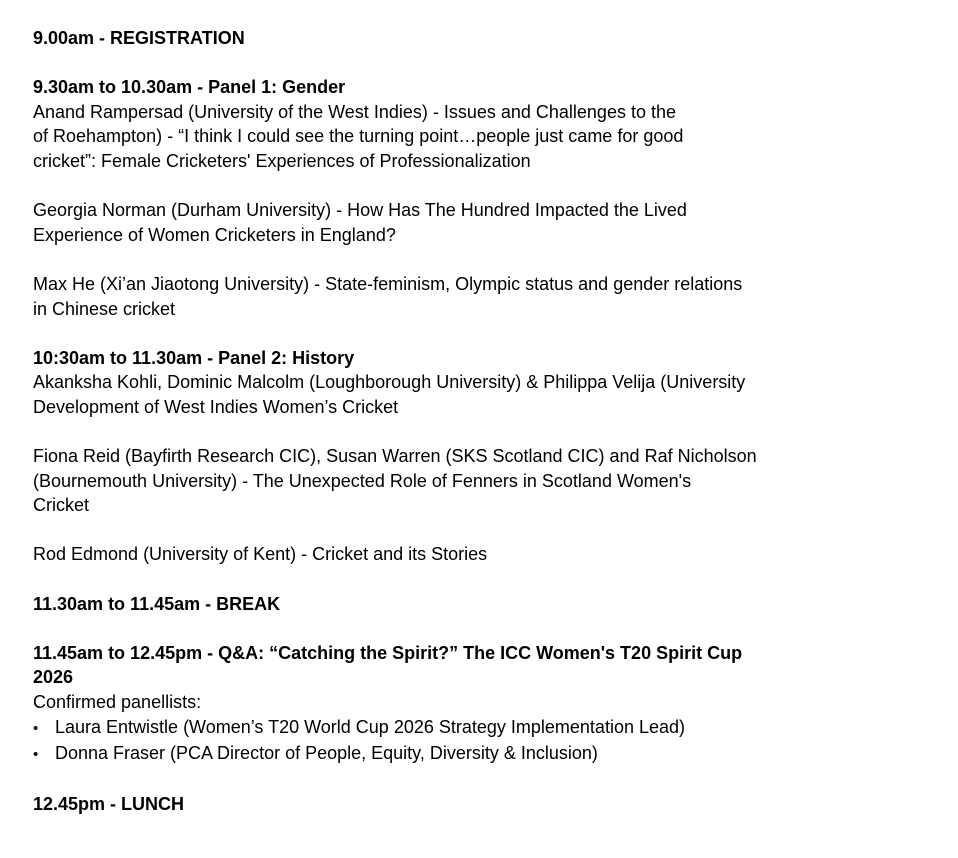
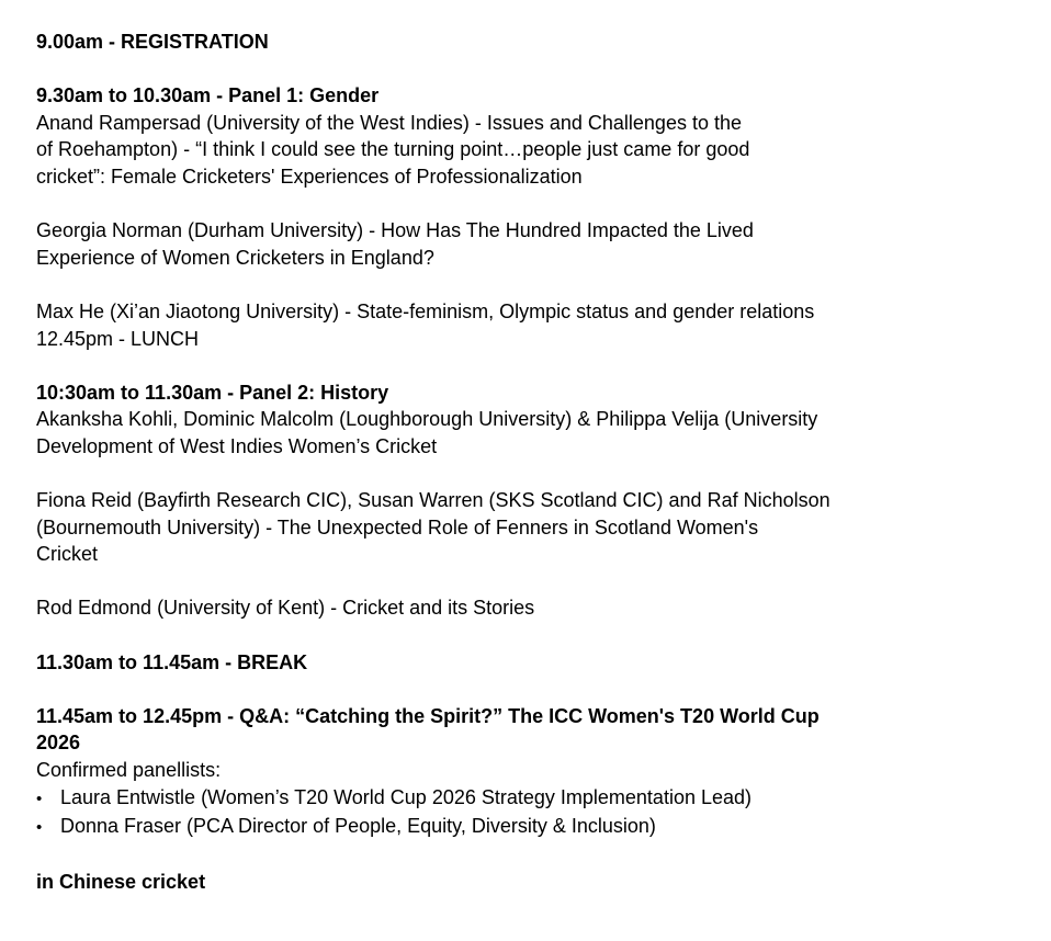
  9.00am - REGISTRATION
  9.30am to 10.30am - Panel 1: Gender
  Anand Rampersad (University of the West Indies) - Issues and Challenges to the
  of Roehampton) - “I think I could see the turning point…people just came for good
  cricket”: Female Cricketers' Experiences of Professionalization
  Georgia Norman (Durham University) - How Has The Hundred Impacted the Lived
  Experience of Women Cricketers in England?
  Max He (Xi’an Jiaotong University) - State-feminism, Olympic status and gender relations
- in Chinese cricket
+ 12.45pm - LUNCH
  10:30am to 11.30am - Panel 2: History
  Akanksha Kohli, Dominic Malcolm (Loughborough University) & Philippa Velija (University
  Development of West Indies Women’s Cricket
  Fiona Reid (Bayfirth Research CIC), Susan Warren (SKS Scotland CIC) and Raf Nicholson
  (Bournemouth University) - The Unexpected Role of Fenners in Scotland Women's
  Cricket
  Rod Edmond (University of Kent) - Cricket and its Stories
  11.30am to 11.45am - BREAK
- 11.45am to 12.45pm - Q&A: “Catching the Spirit?” The ICC Women's T20 Spirit Cup
+ 11.45am to 12.45pm - Q&A: “Catching the Spirit?” The ICC Women's T20 World Cup
  2026
  Confirmed panellists:
  •
  Laura Entwistle (Women’s T20 World Cup 2026 Strategy Implementation Lead)
  •
  Donna Fraser (PCA Director of People, Equity, Diversity & Inclusion)
- 12.45pm - LUNCH
+ in Chinese cricket
